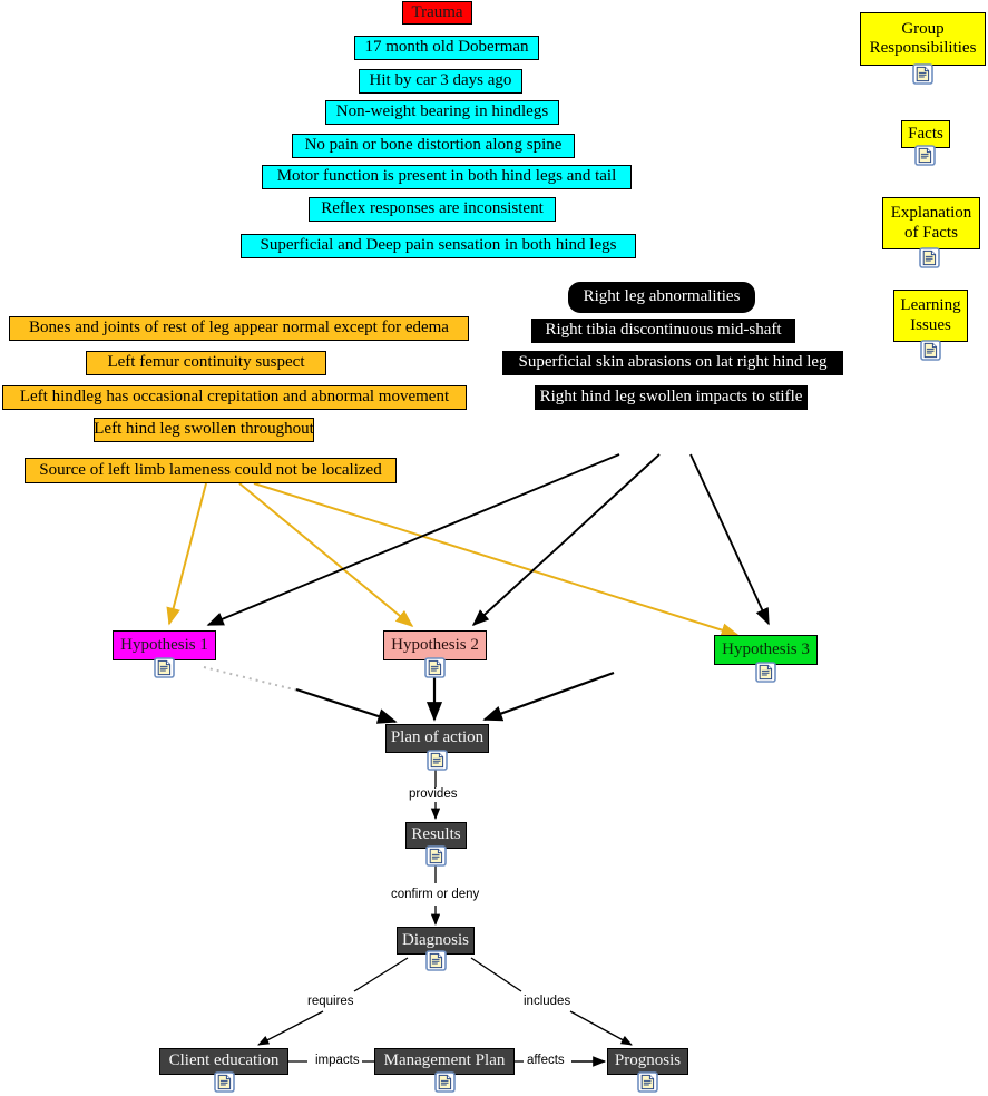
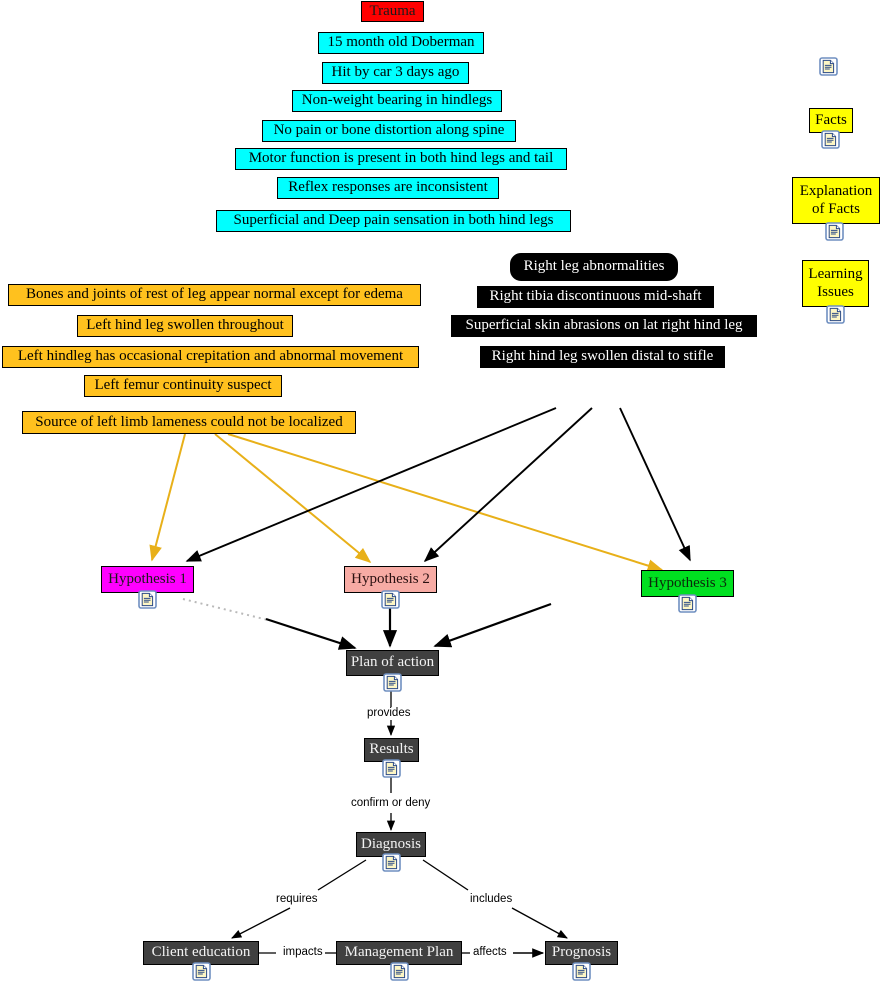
  Trauma
- 17 month old Doberman
+ 15 month old Doberman
  Hit by car 3 days ago
  Non-weight bearing in hindlegs
  No pain or bone distortion along spine
  Motor function is present in both hind legs and tail
  Reflex responses are inconsistent
  Superficial and Deep pain sensation in both hind legs
  Bones and joints of rest of leg appear normal except for edema
- Left femur continuity suspect
+ Left hind leg swollen throughout
  Left hindleg has occasional crepitation and abnormal movement
- Left hind leg swollen throughout
+ Left femur continuity suspect
  Source of left limb lameness could not be localized
  Right leg abnormalities
  Right tibia discontinuous mid-shaft
  Superficial skin abrasions on lat right hind leg
- Right hind leg swollen impacts to stifle
+ Right hind leg swollen distal to stifle
  Hypothesis 1
  Hypothesis 2
  Hypothesis 3
  Plan of action
  provides
  Results
  confirm or deny
  Diagnosis
  requires
  includes
  Client education
  impacts
  Management Plan
  affects
  Prognosis
- Group
- Responsibilities
  Facts
  Explanation
  of Facts
  Learning
  Issues
